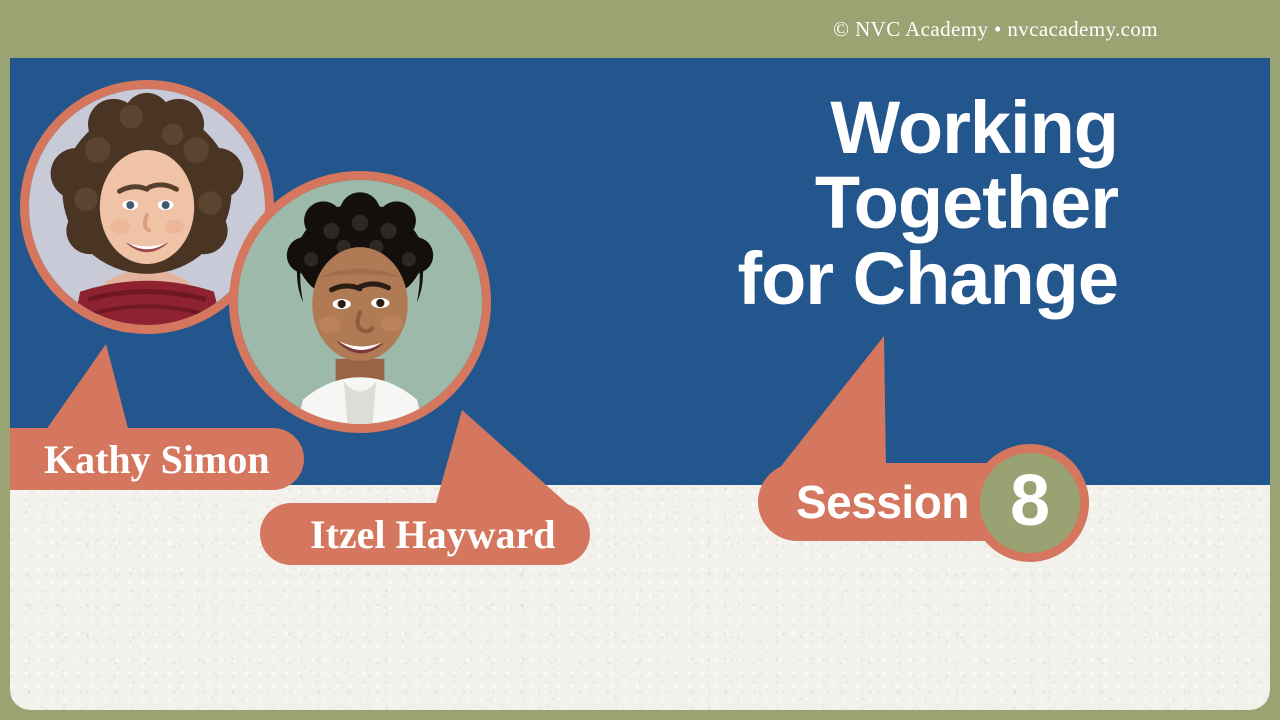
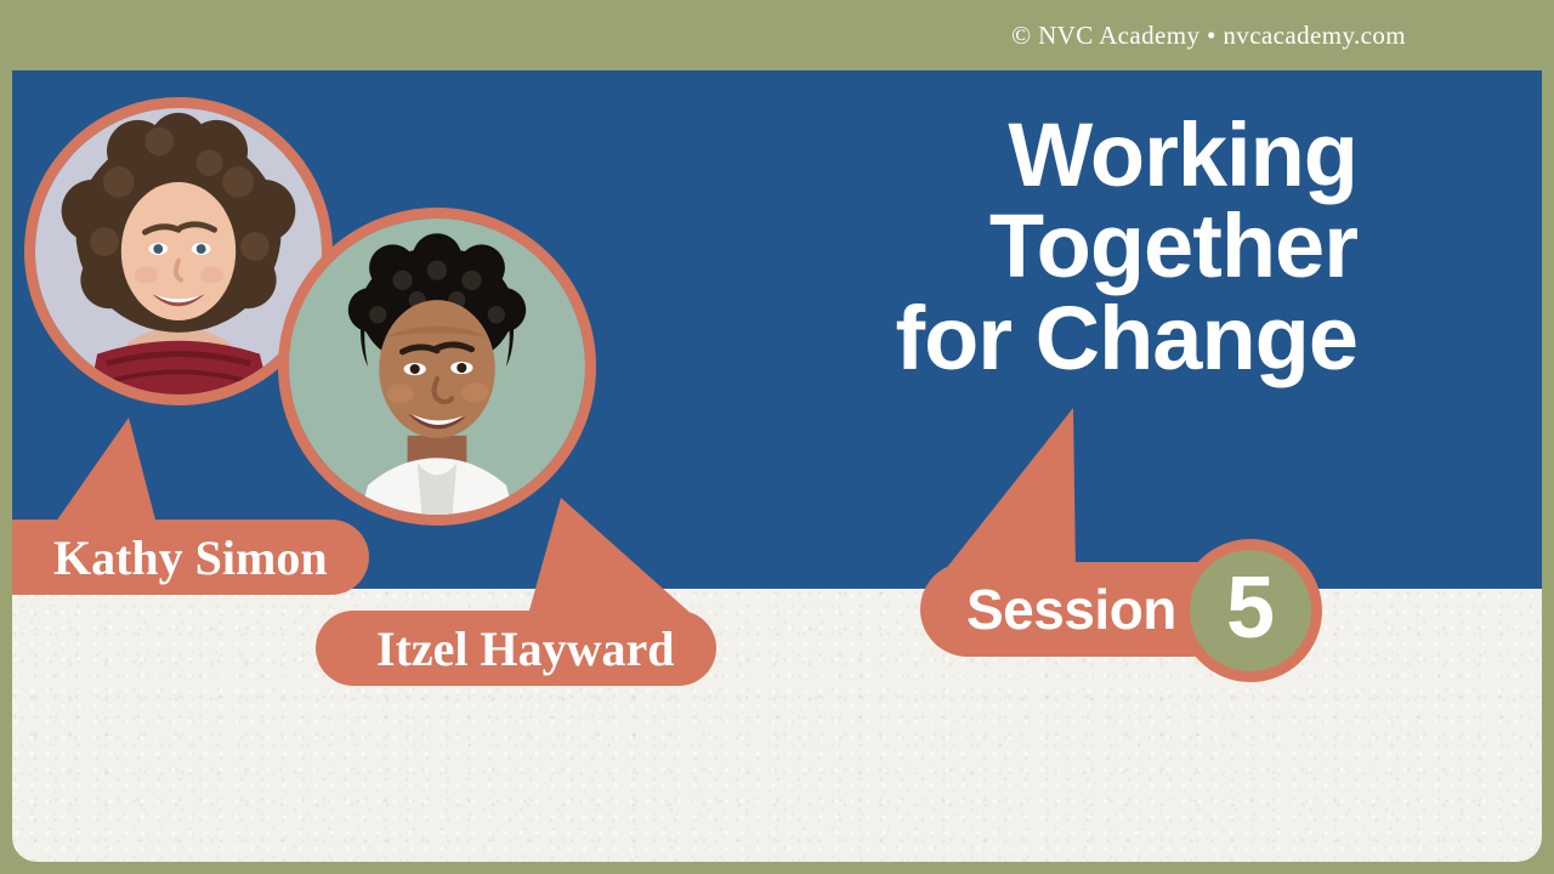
  © NVC Academy • nvcacademy.com
  Working
  Together
  for Change
  Kathy Simon
  Itzel Hayward
  Session
- 8
+ 5
